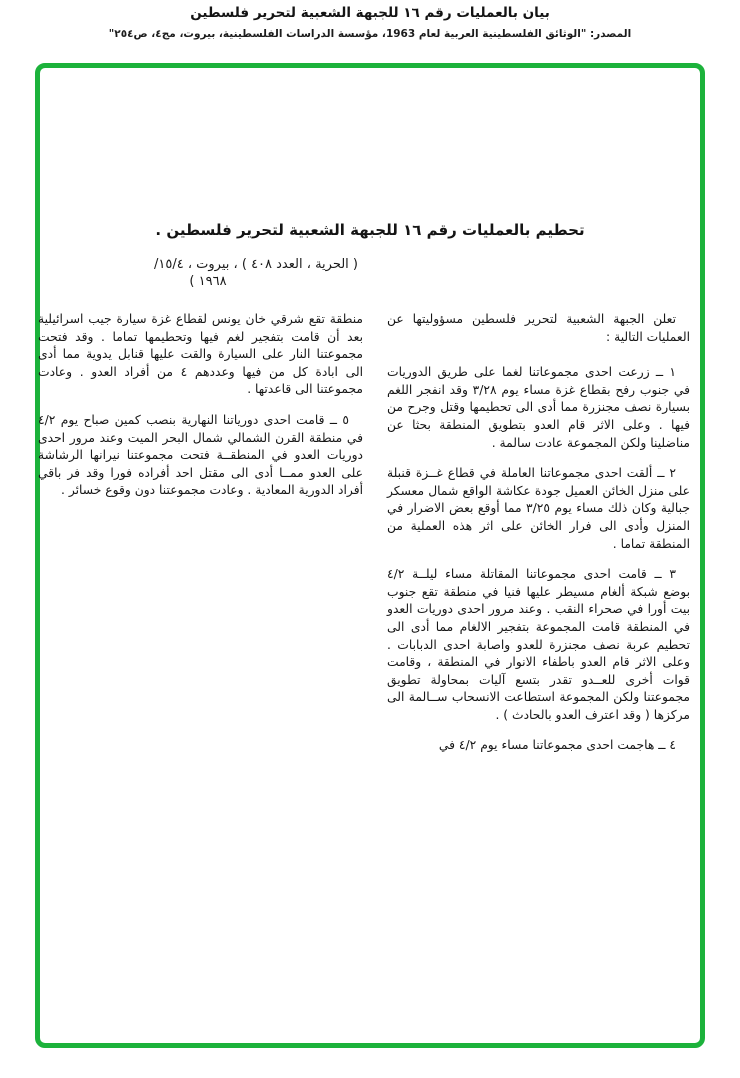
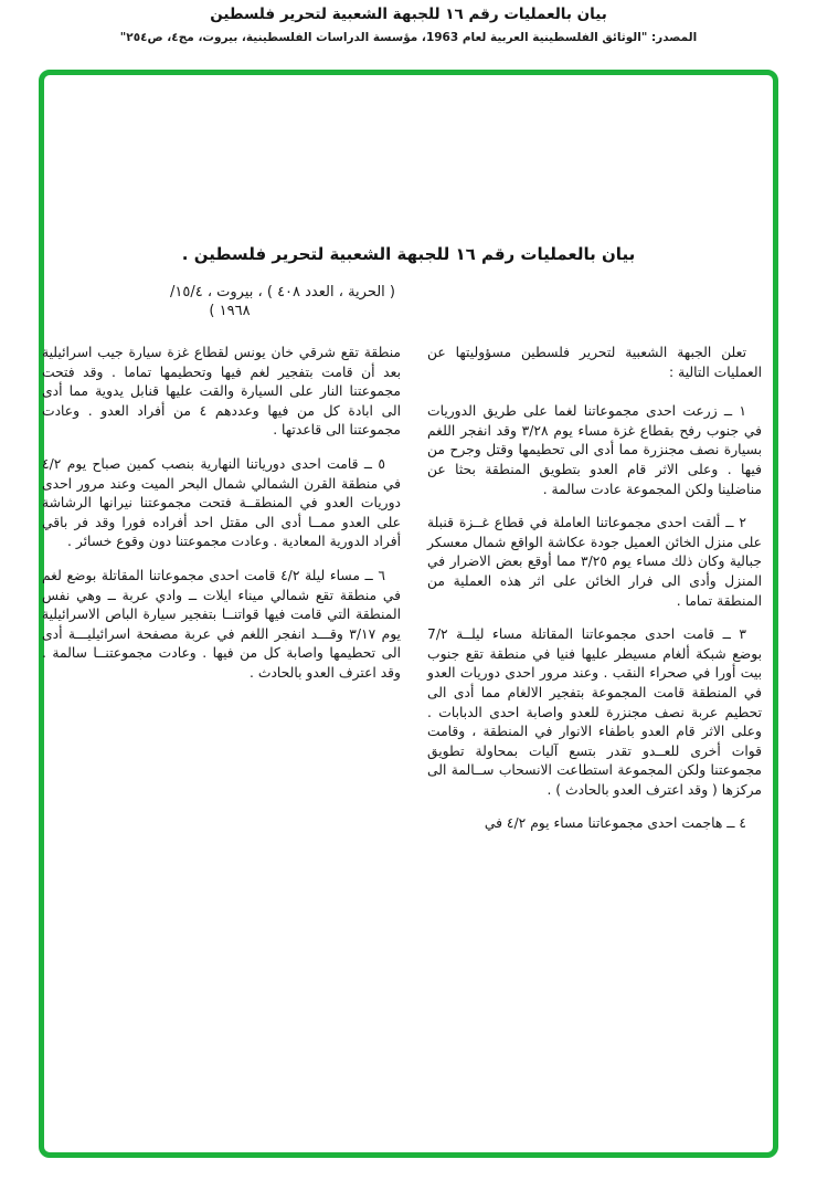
  بيان بالعمليات رقم ١٦ للجبهة الشعبية لتحرير فلسطين
  المصدر: "الوثائق الفلسطينية العربية لعام 1963، مؤسسة الدراسات الفلسطينية، بيروت، مج٤، ص٢٥٤"
- تحطيم بالعمليات رقم ١٦ للجبهة الشعبية لتحرير فلسطين .
+ بيان بالعمليات رقم ١٦ للجبهة الشعبية لتحرير فلسطين .
  ( الحرية ، العدد ٤٠٨ ) ، بيروت ، ١٥/٤/
  ١٩٦٨ )
  تعلن الجبهة الشعبية لتحرير فلسطين مسؤوليتها عن العمليات التالية :
  ١ ــ زرعت احدى مجموعاتنا لغما على طريق الدوريات في جنوب رفح بقطاع غزة مساء يوم ٣/٢٨ وقد انفجر اللغم بسيارة نصف مجنزرة مما أدى الى تحطيمها وقتل وجرح من فيها . وعلى الاثر قام العدو بتطويق المنطقة بحثا عن مناضلينا ولكن المجموعة عادت سالمة .
  ٢ ــ ألقت احدى مجموعاتنا العاملة في قطاع غــزة قنبلة على منزل الخائن العميل جودة عكاشة الواقع شمال معسكر جبالية وكان ذلك مساء يوم ٣/٢٥ مما أوقع بعض الاضرار في المنزل وأدى الى فرار الخائن على اثر هذه العملية من المنطقة تماما .
- ٣ ــ قامت احدى مجموعاتنا المقاتلة مساء ليلــة ٤/٢ بوضع شبكة ألغام مسيطر عليها فنيا في منطقة تقع جنوب بيت أورا في صحراء النقب . وعند مرور احدى دوريات العدو في المنطقة قامت المجموعة بتفجير الالغام مما أدى الى تحطيم عربة نصف مجنزرة للعدو واصابة احدى الدبابات . وعلى الاثر قام العدو باطفاء الانوار في المنطقة ، وقامت قوات أخرى للعــدو تقدر بتسع آليات بمحاولة تطويق مجموعتنا ولكن المجموعة استطاعت الانسحاب ســالمة الى مركزها ( وقد اعترف العدو بالحادث ) .
+ ٣ ــ قامت احدى مجموعاتنا المقاتلة مساء ليلــة 7/٢ بوضع شبكة ألغام مسيطر عليها فنيا في منطقة تقع جنوب بيت أورا في صحراء النقب . وعند مرور احدى دوريات العدو في المنطقة قامت المجموعة بتفجير الالغام مما أدى الى تحطيم عربة نصف مجنزرة للعدو واصابة احدى الدبابات . وعلى الاثر قام العدو باطفاء الانوار في المنطقة ، وقامت قوات أخرى للعــدو تقدر بتسع آليات بمحاولة تطويق مجموعتنا ولكن المجموعة استطاعت الانسحاب ســالمة الى مركزها ( وقد اعترف العدو بالحادث ) .
  ٤ ــ هاجمت احدى مجموعاتنا مساء يوم ٤/٢ في
  منطقة تقع شرقي خان يونس لقطاع غزة سيارة جيب اسرائيلية بعد أن قامت بتفجير لغم فيها وتحطيمها تماما . وقد فتحت مجموعتنا النار على السيارة والقت عليها قنابل يدوية مما أدى الى ابادة كل من فيها وعددهم ٤ من أفراد العدو . وعادت مجموعتنا الى قاعدتها .
  ٥ ــ قامت احدى دورياتنا النهارية بنصب كمين صباح يوم ٤/٢ في منطقة القرن الشمالي شمال البحر الميت وعند مرور احدى دوريات العدو في المنطقــة فتحت مجموعتنا نيرانها الرشاشة على العدو ممــا أدى الى مقتل احد أفراده فورا وقد فر باقي أفراد الدورية المعادية . وعادت مجموعتنا دون وقوع خسائر .
+ ٦ ــ مساء ليلة ٤/٢ قامت احدى مجموعاتنا المقاتلة بوضع لغم في منطقة تقع شمالي ميناء ايلات ــ وادي عربة ــ وهي نفس المنطقة التي قامت فيها قواتنــا بتفجير سيارة الباص الاسرائيلية يوم ٣/١٧ وقـــد انفجر اللغم في عربة مصفحة اسرائيليـــة أدى الى تحطيمها واصابة كل من فيها . وعادت مجموعتنــا سالمة . وقد اعترف العدو بالحادث .
